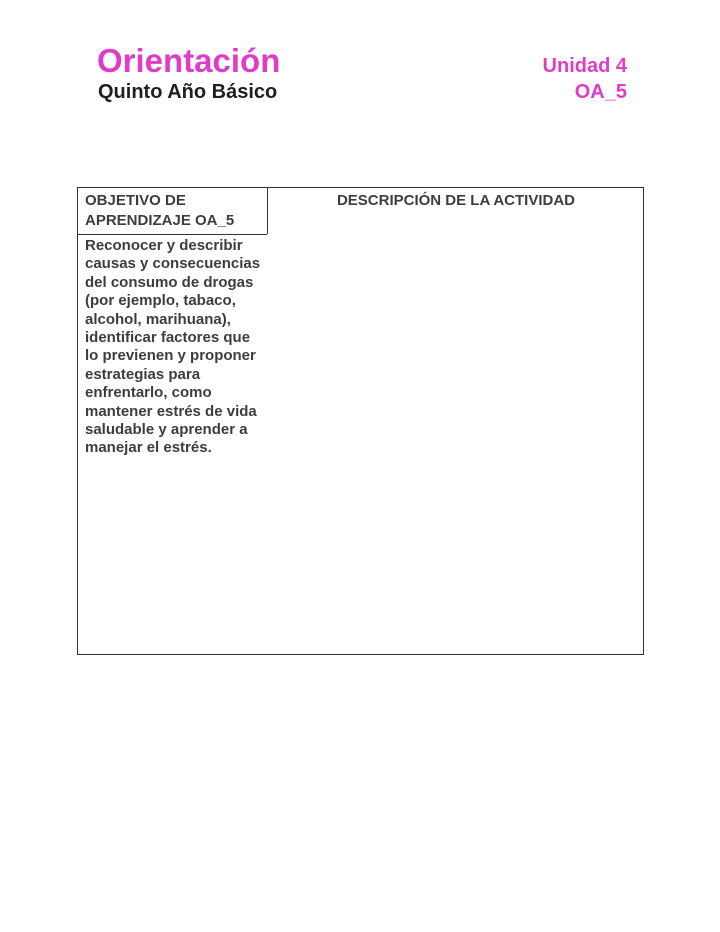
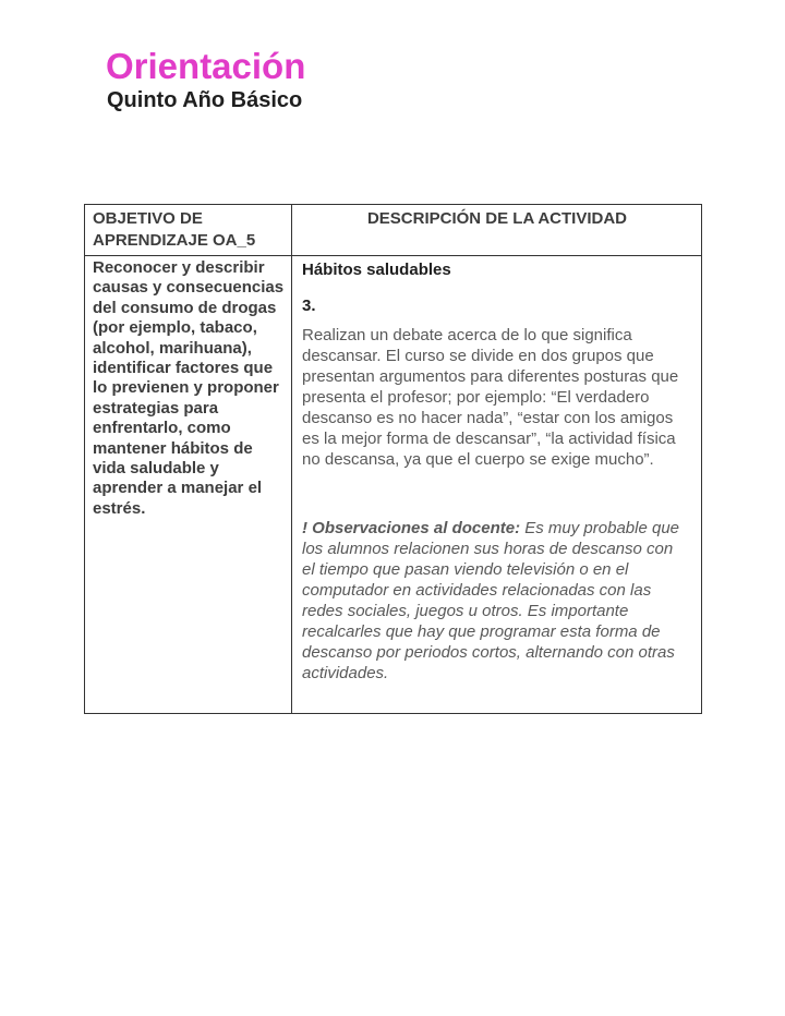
  Orientación
  Quinto Año Básico
- Unidad 4
- OA_5
  OBJETIVO DE APRENDIZAJE OA_5
  DESCRIPCIÓN DE LA ACTIVIDAD
- Reconocer y describir causas y consecuencias del consumo de drogas (por ejemplo, tabaco, alcohol, marihuana), identificar factores que lo previenen y proponer estrategias para enfrentarlo, como mantener estrés de vida saludable y aprender a manejar el estrés.
+ Reconocer y describir causas y consecuencias del consumo de drogas (por ejemplo, tabaco, alcohol, marihuana), identificar factores que lo previenen y proponer estrategias para enfrentarlo, como mantener hábitos de vida saludable y aprender a manejar el estrés.
+ Hábitos saludables
+ 3.
+ Realizan un debate acerca de lo que significa descansar. El curso se divide en dos grupos que presentan argumentos para diferentes posturas que presenta el profesor; por ejemplo: “El verdadero descanso es no hacer nada”, “estar con los amigos es la mejor forma de descansar”, “la actividad física no descansa, ya que el cuerpo se exige mucho”.
+ ! Observaciones al docente: Es muy probable que los alumnos relacionen sus horas de descanso con el tiempo que pasan viendo televisión o en el computador en actividades relacionadas con las redes sociales, juegos u otros. Es importante recalcarles que hay que programar esta forma de descanso por periodos cortos, alternando con otras actividades.
